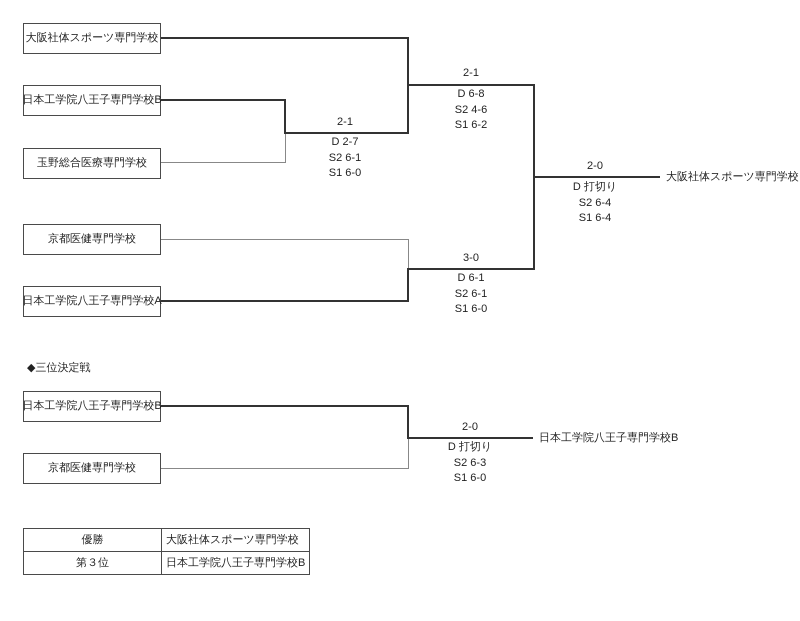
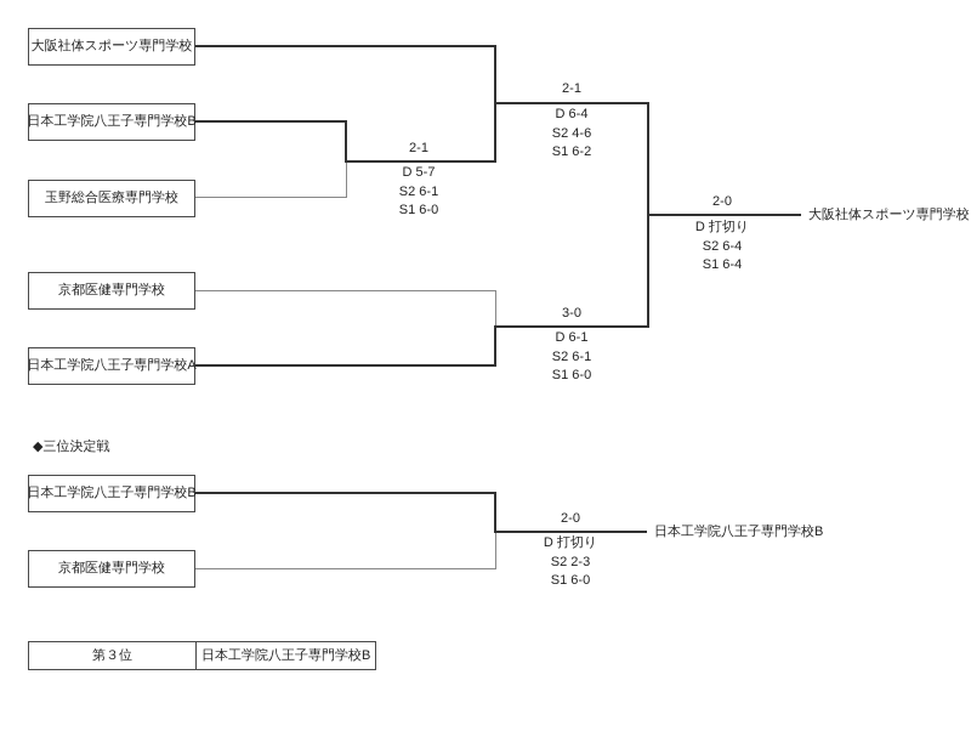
  大阪社体スポーツ専門学校
  日本工学院八王子専門学校B
  玉野総合医療専門学校
  京都医健専門学校
  日本工学院八王子専門学校A
  2-1
- D 2-7
+ D 5-7
  S2 6-1
  S1 6-0
  2-1
- D 6-8
+ D 6-4
  S2 4-6
  S1 6-2
  3-0
  D 6-1
  S2 6-1
  S1 6-0
  2-0
  D 打切り
  S2 6-4
  S1 6-4
  大阪社体スポーツ専門学校
  ◆三位決定戦
  日本工学院八王子専門学校B
  京都医健専門学校
  2-0
  D 打切り
- S2 6-3
+ S2 2-3
  S1 6-0
  日本工学院八王子専門学校B
- 優勝	大阪社体スポーツ専門学校
  第３位	日本工学院八王子専門学校B
